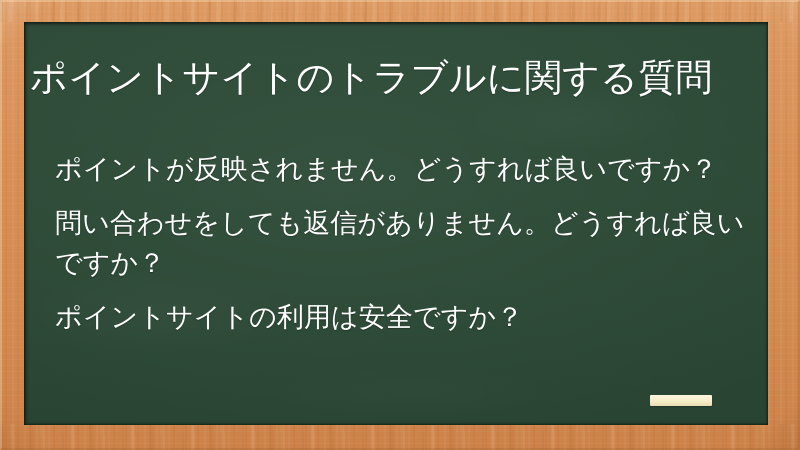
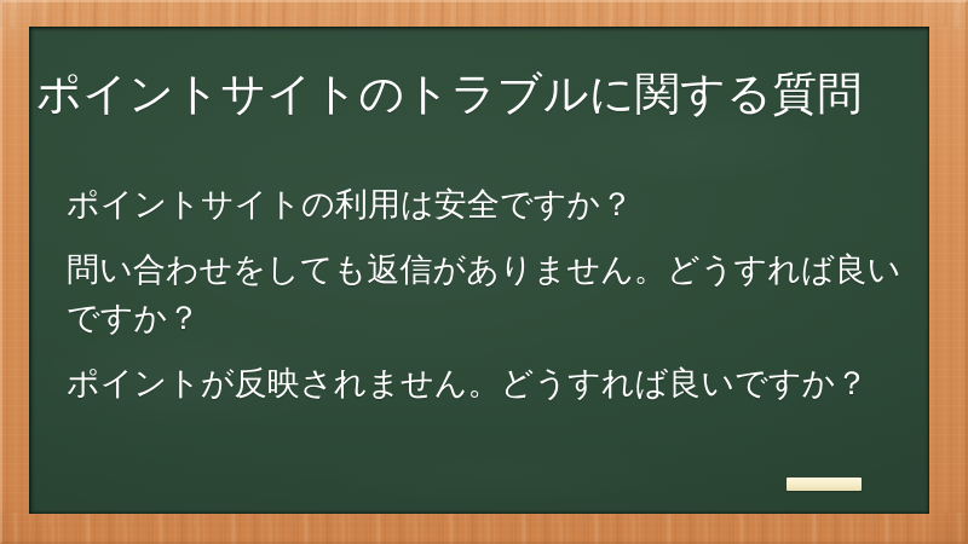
  ポイントサイトのトラブルに関する質問
- ポイントが反映されません。どうすれば良いですか？
+ ポイントサイトの利用は安全ですか？
  問い合わせをしても返信がありません。どうすれば良いですか？
- ポイントサイトの利用は安全ですか？
+ ポイントが反映されません。どうすれば良いですか？
